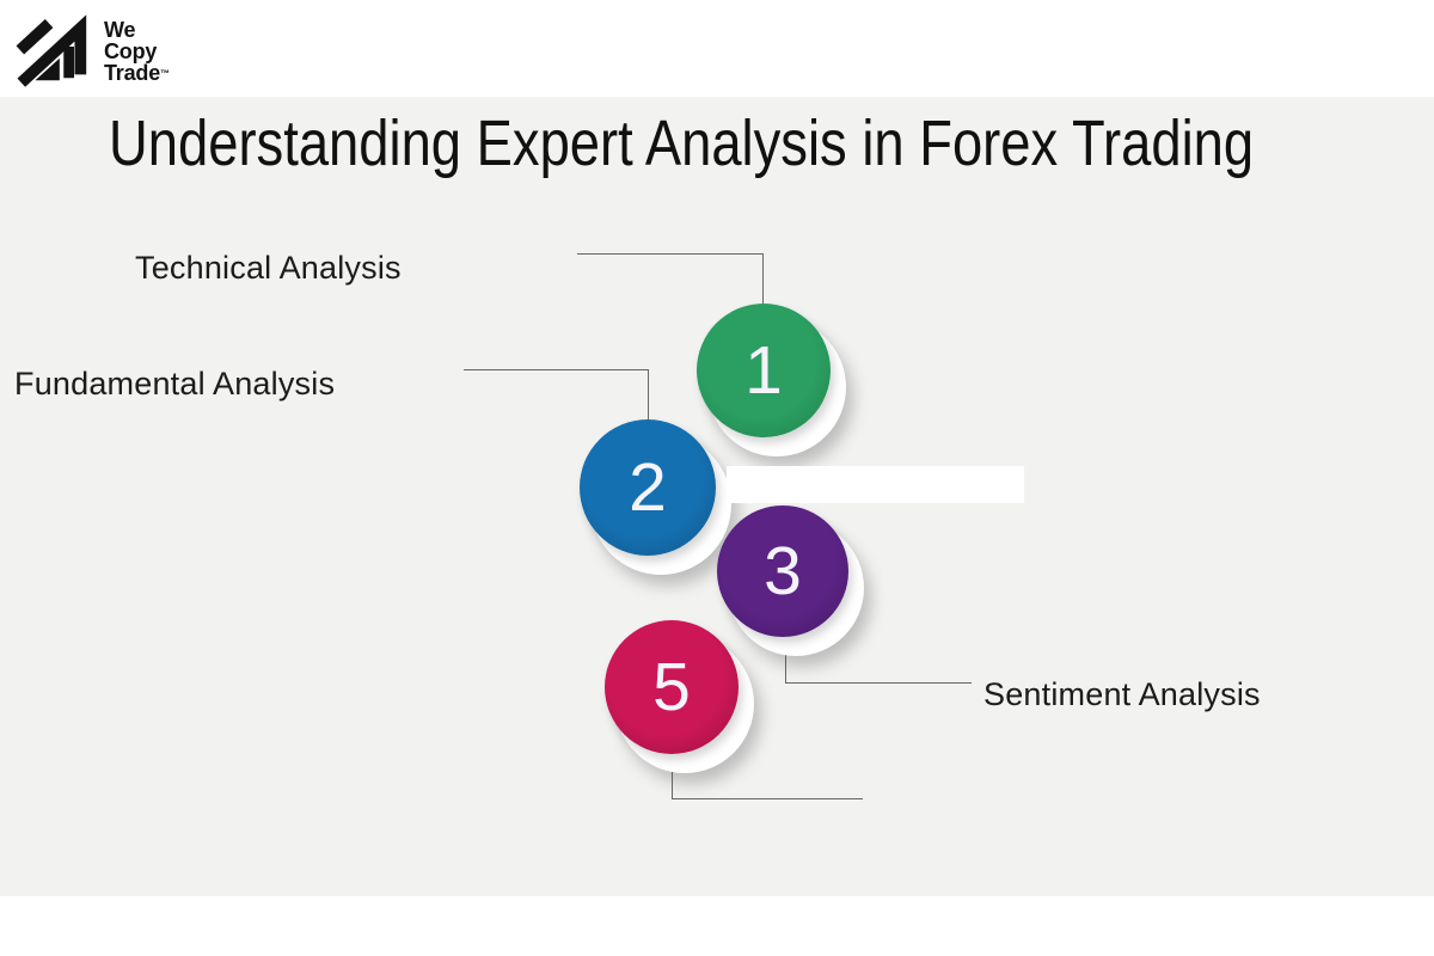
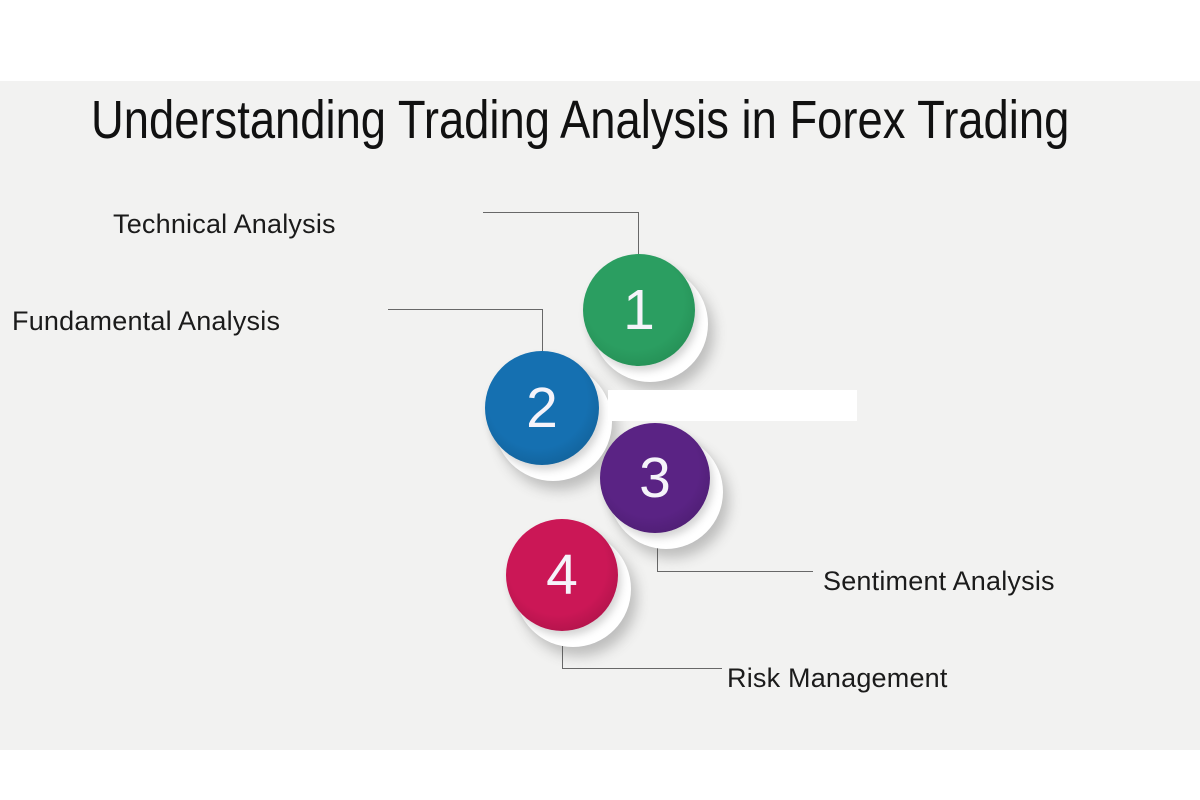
- We
- Copy
- Trade™
- Understanding Expert Analysis in Forex Trading
+ Understanding Trading Analysis in Forex Trading
  1
  2
  3
- 5
+ 4
  Technical Analysis
  Fundamental Analysis
  Sentiment Analysis
+ Risk Management
